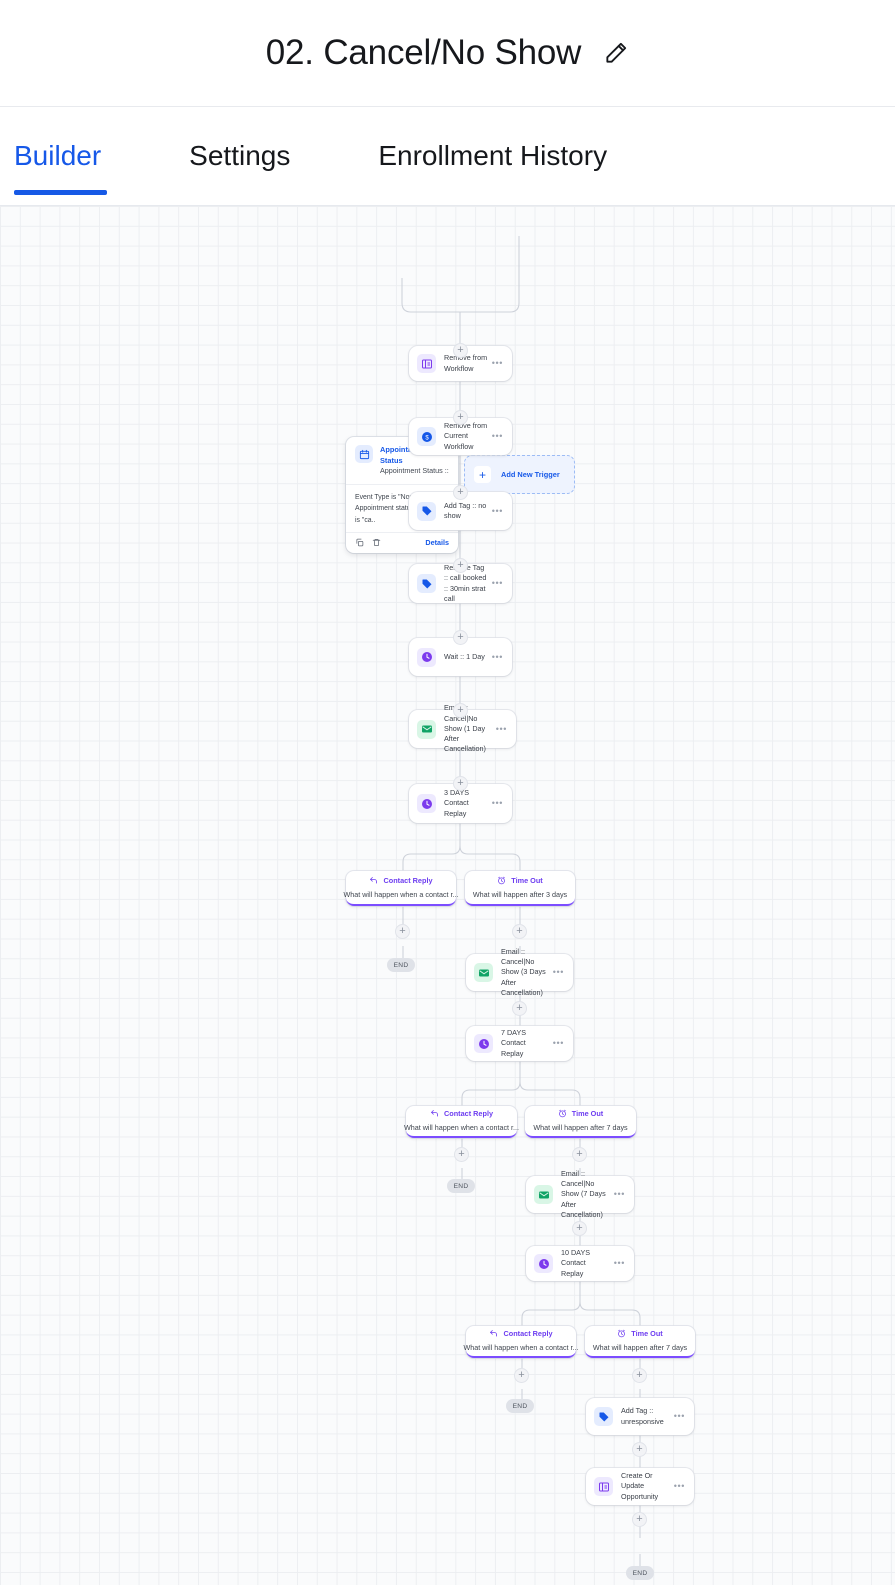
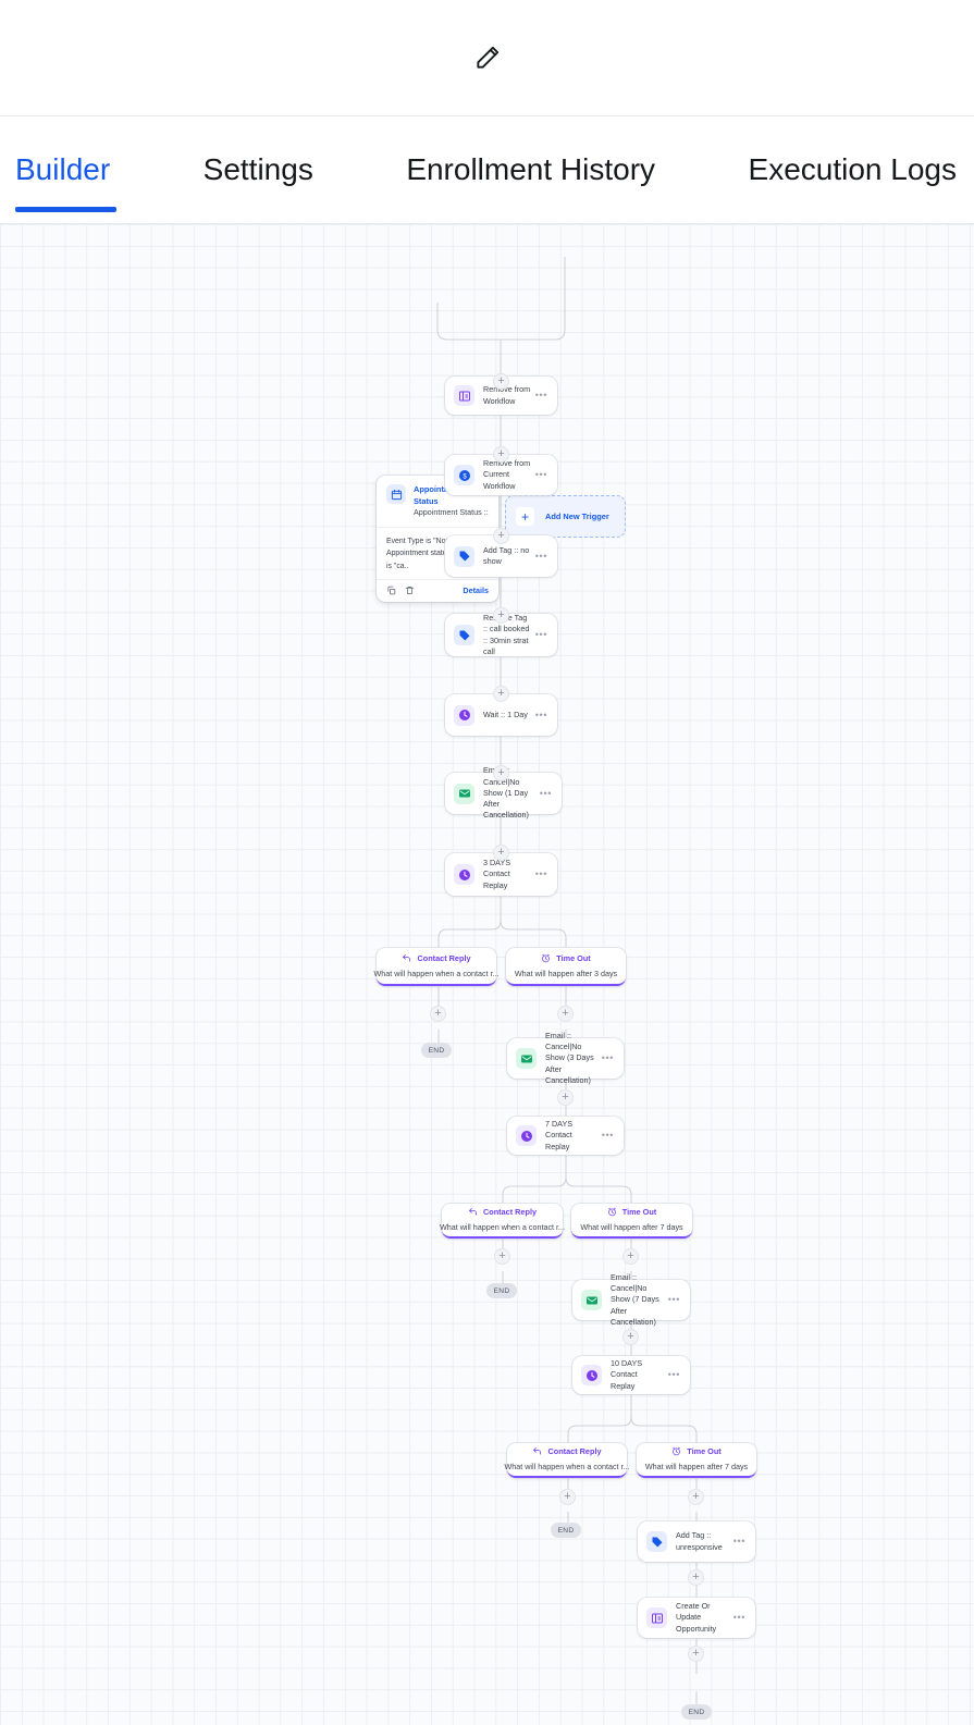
- 02. Cancel/No Show
  Builder
  Settings
  Enrollment History
+ Execution Logs
  Appoint Status
  Appointment Status ::
  Details
  +
  Add New Trigger
  Remve from Workflow
  •••
  Remove from Current Workflow
  •••
  Add Tag :: no show
  •••
  Ree Tag :: call booked :: 30min strat call
  •••
  Wait :: 1 Day
  •••
  Em Cancel|No Show (1 Day After Cancellation)
  •••
  3 DAYS Contact Replay
  •••
  Contact Reply
  What will happen when a contact r...
  Time Out
  What will happen after 3 days
  Email :: Cancel|No Show (3 Days After Cancellation)
  •••
  7 DAYS Contact Replay
  •••
  Contact Reply
  What will happen when a contact r...
  Time Out
  What will happen after 7 days
  Email :: Cancel|No Show (7 Days After Cancellation)
  •••
  10 DAYS Contact Replay
  •••
  Contact Reply
  What will happen when a contact r...
  Time Out
  What will happen after 7 days
  Add Tag :: unresponsive
  •••
  Create Or Update Opportunity
  •••
  +
  +
  +
  +
  +
  +
  +
  +
  +
  +
  +
  +
  +
  +
  +
  +
  +
